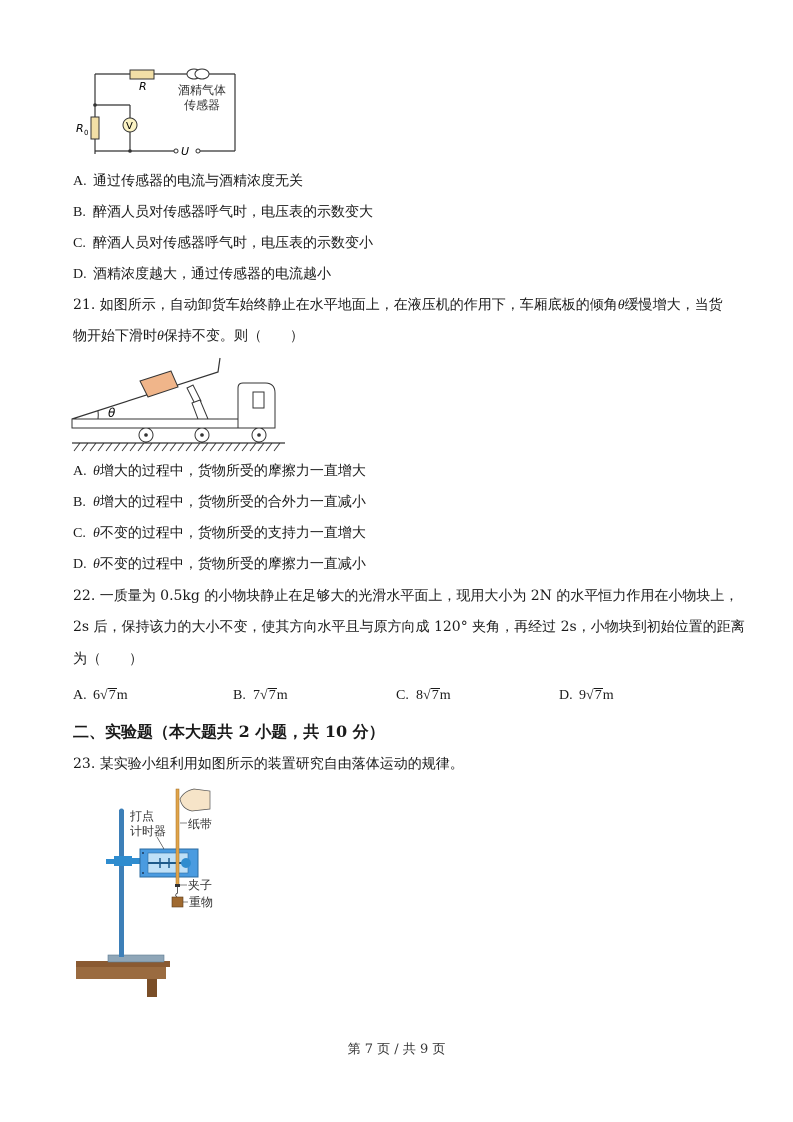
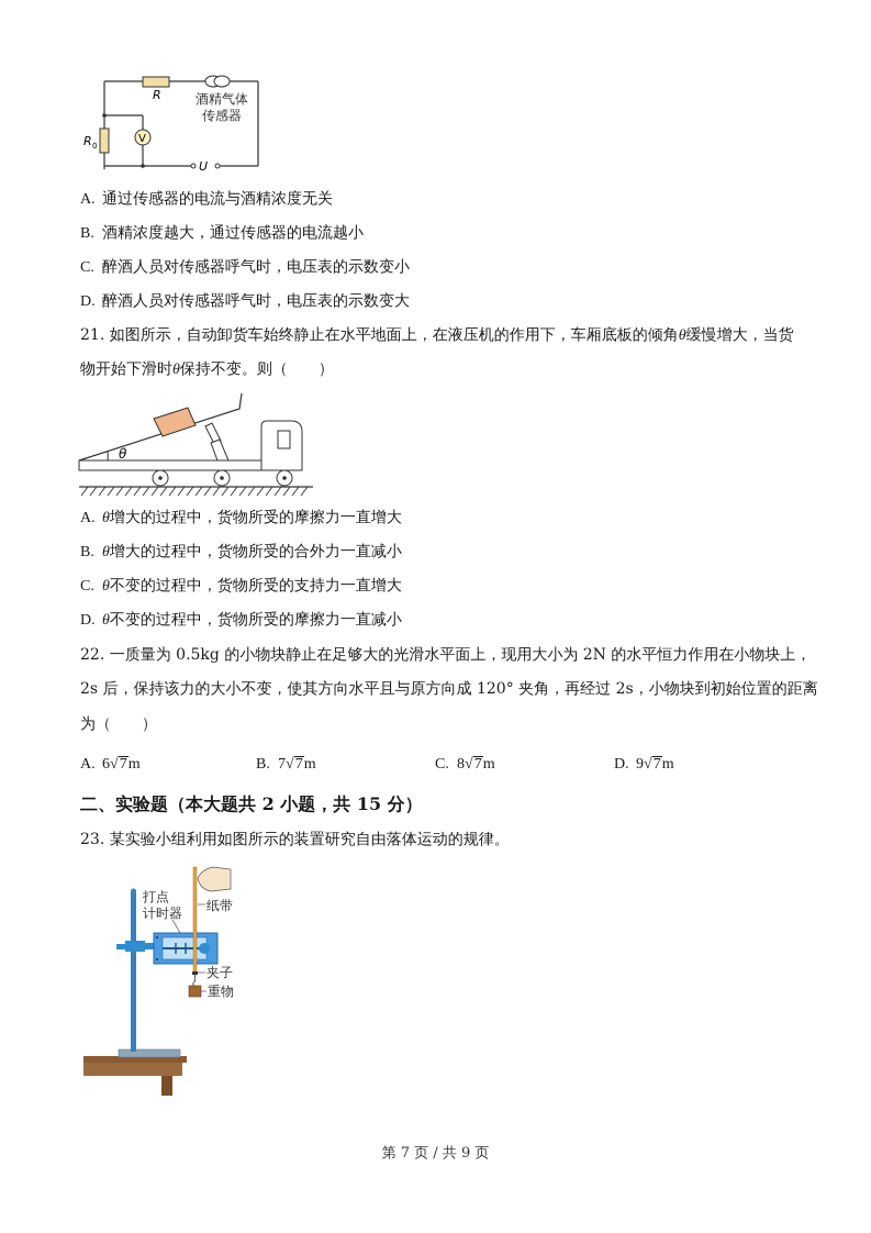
  V
  R
  R
  0
  U
  酒精气体
  传感器
  A. 通过传感器的电流与酒精浓度无关
- B. 醉酒人员对传感器呼气时，电压表的示数变大
+ B. 酒精浓度越大，通过传感器的电流越小
  C. 醉酒人员对传感器呼气时，电压表的示数变小
- D. 酒精浓度越大，通过传感器的电流越小
+ D. 醉酒人员对传感器呼气时，电压表的示数变大
  21. 如图所示，自动卸货车始终静止在水平地面上，在液压机的作用下，车厢底板的倾角θ缓慢增大，当货
  物开始下滑时θ保持不变。则（ ）
  θ
  A. θ增大的过程中，货物所受的摩擦力一直增大
  B. θ增大的过程中，货物所受的合外力一直减小
  C. θ不变的过程中，货物所受的支持力一直增大
  D. θ不变的过程中，货物所受的摩擦力一直减小
  22. 一质量为 0.5kg 的小物块静止在足够大的光滑水平面上，现用大小为 2N 的水平恒力作用在小物块上，
  2s 后，保持该力的大小不变，使其方向水平且与原方向成 120° 夹角，再经过 2s，小物块到初始位置的距离
  为（ ）
  A. 6√7m
  B. 7√7m
  C. 8√7m
  D. 9√7m
- 二、实验题（本大题共 2 小题，共 10 分）
+ 二、实验题（本大题共 2 小题，共 15 分）
  23. 某实验小组利用如图所示的装置研究自由落体运动的规律。
  打点
  计时器
  纸带
  夹子
  重物
  第 7 页 / 共 9 页
